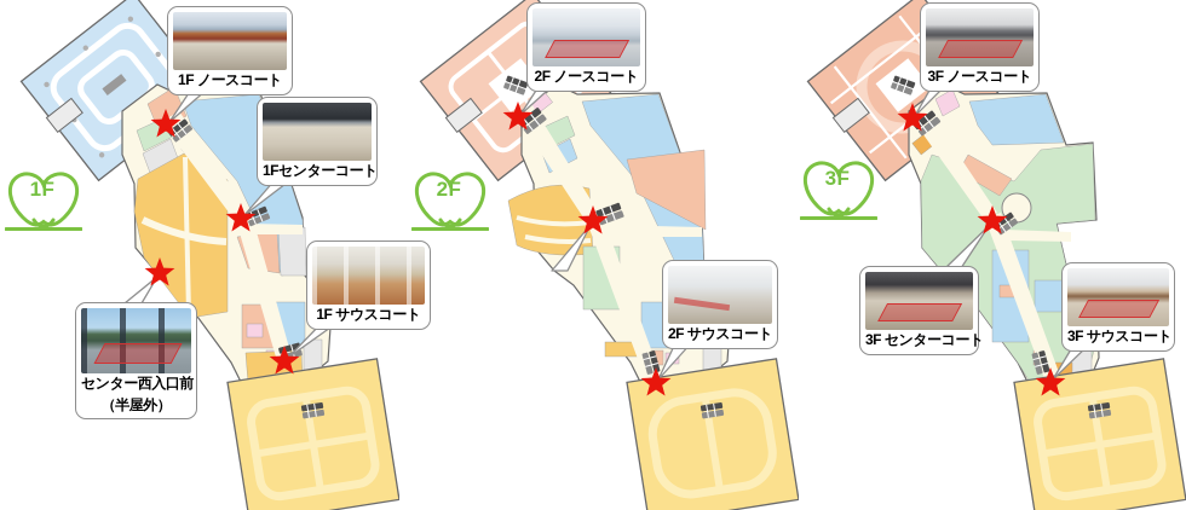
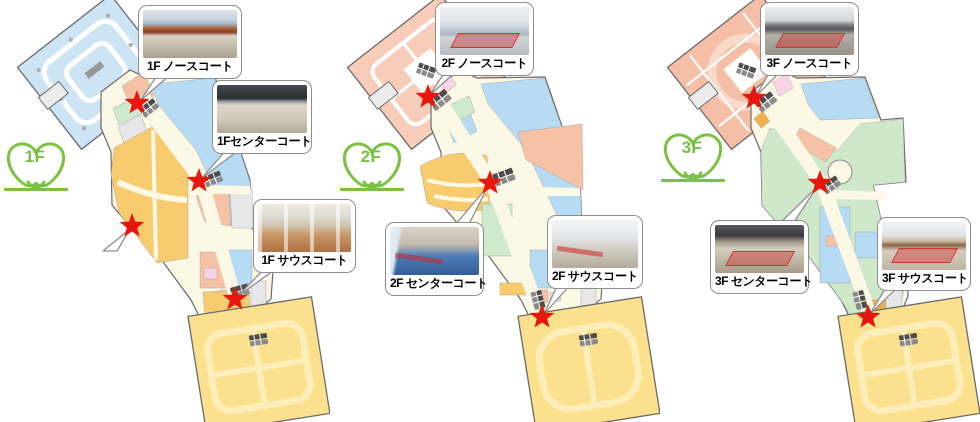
  1F
  1F ノースコート
  1Fセンターコート
  1F サウスコート
- センター西入口前
- （半屋外）
  2F
  2F ノースコート
+ 2F センターコート
  2F サウスコート
  3F
  3F ノースコート
  3F センターコート
  3F サウスコート
